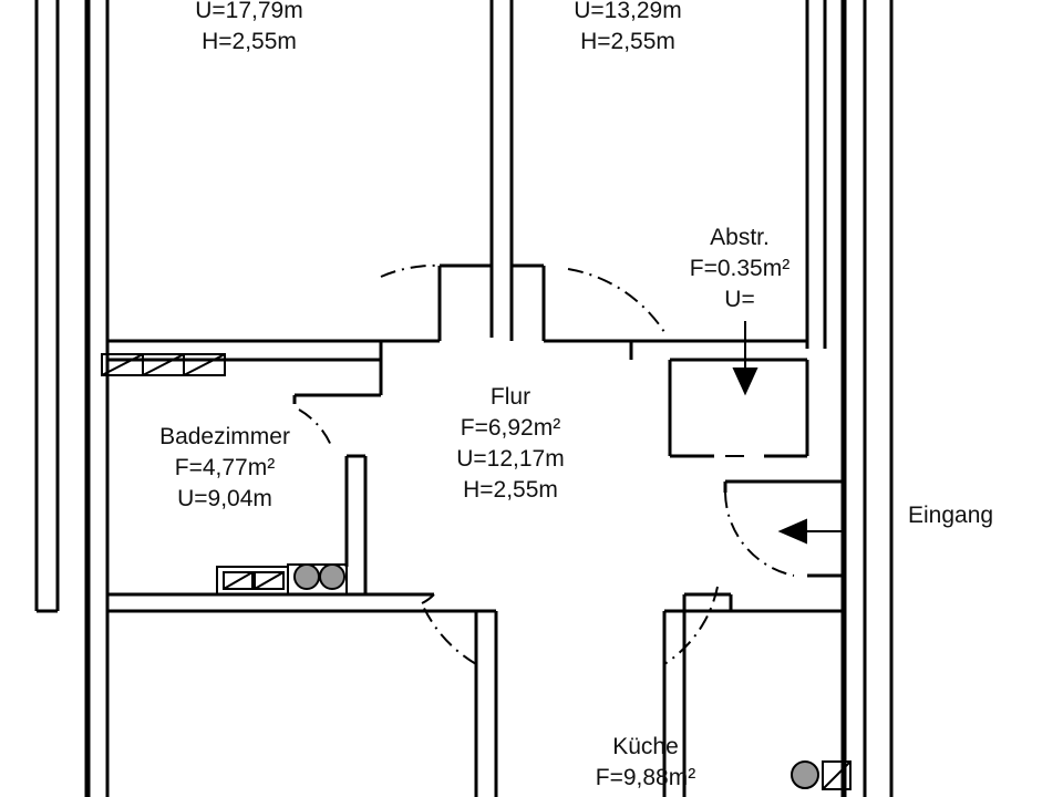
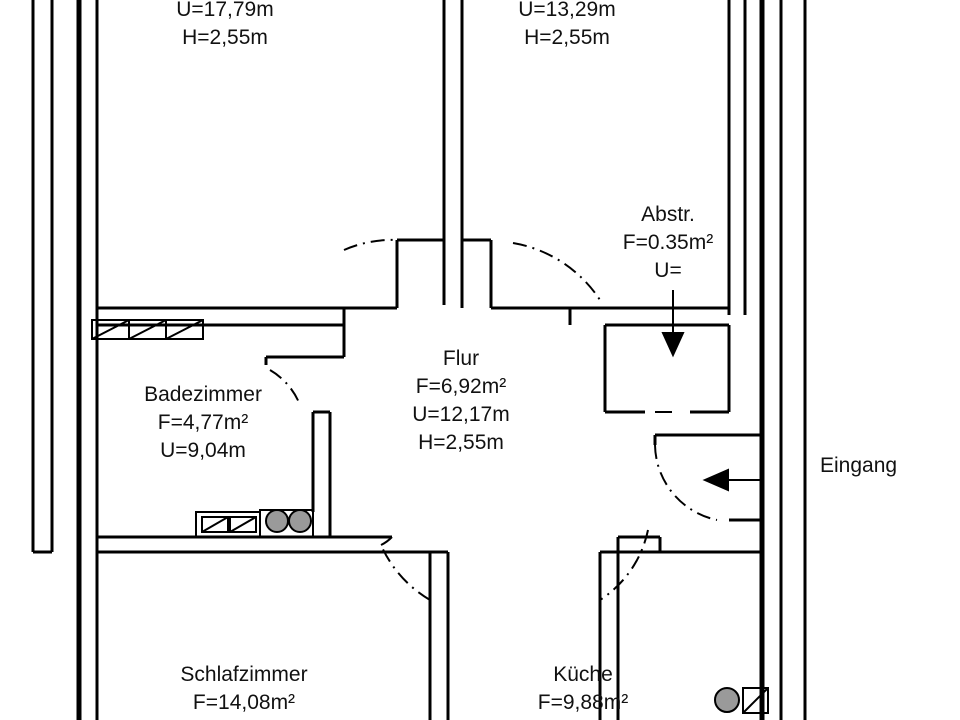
  U=17,79m
  H=2,55m
  U=13,29m
  H=2,55m
  Abstr.
  F=0.35m²
  U=
  Flur
  F=6,92m²
  U=12,17m
  H=2,55m
  Badezimmer
  F=4,77m²
  U=9,04m
+ Schlafzimmer
+ F=14,08m²
  Küche
  F=9,88m²
  Eingang
